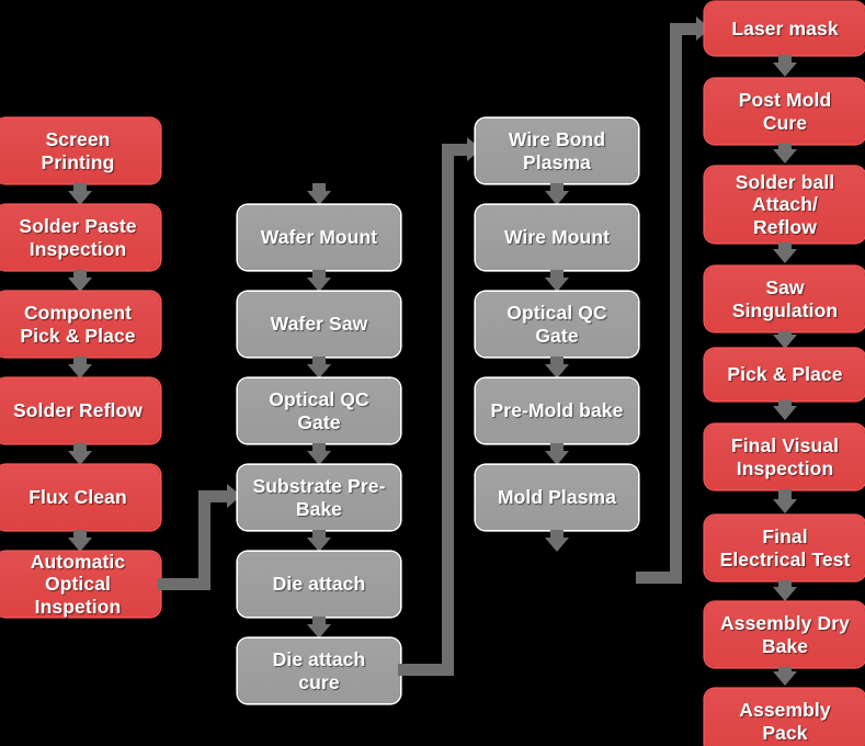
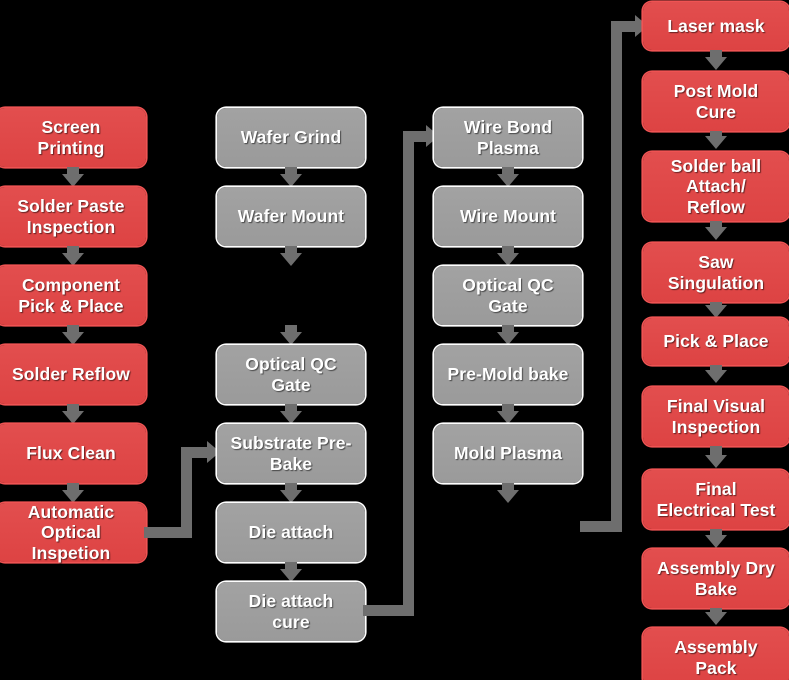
  Screen
  Printing
  Solder Paste
  Inspection
  Component
  Pick & Place
  Solder Reflow
  Flux Clean
  Automatic
  Optical
  Inspetion
+ Wafer Grind
  Wafer Mount
- Wafer Saw
  Optical QC
  Gate
  Substrate Pre-
  Bake
  Die attach
  Die attach
  cure
  Wire Bond
  Plasma
  Wire Mount
  Optical QC
  Gate
  Pre-Mold bake
  Mold Plasma
  Laser mask
  Post Mold
  Cure
  Solder ball
  Attach/
  Reflow
  Saw
  Singulation
  Pick & Place
  Final Visual
  Inspection
  Final
  Electrical Test
  Assembly Dry
  Bake
  Assembly
  Pack
